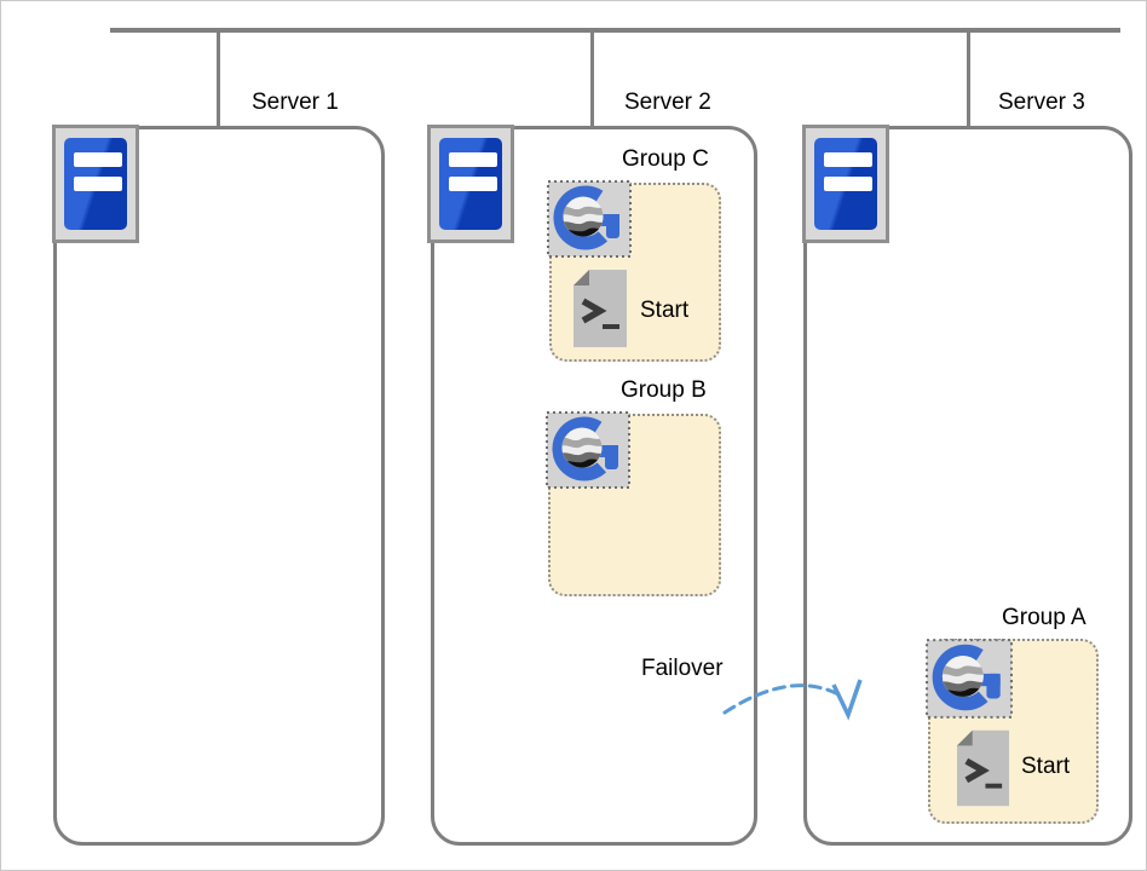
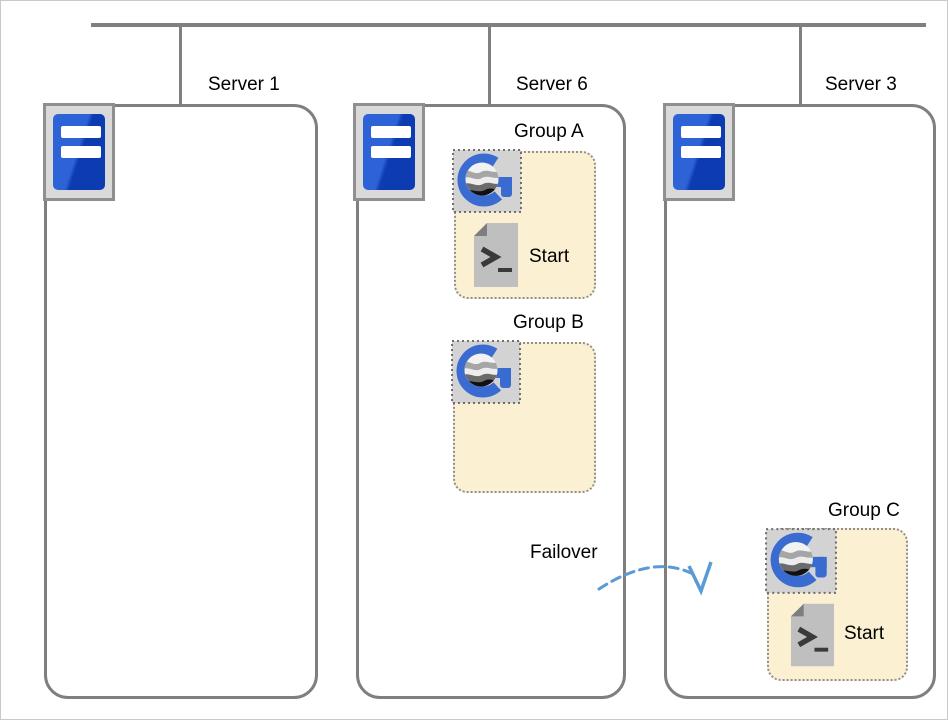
  Server 1
- Server 2
+ Server 6
  Server 3
- Group C
+ Group A
  Start
  Group B
- Group A
+ Group C
  Start
  Failover
